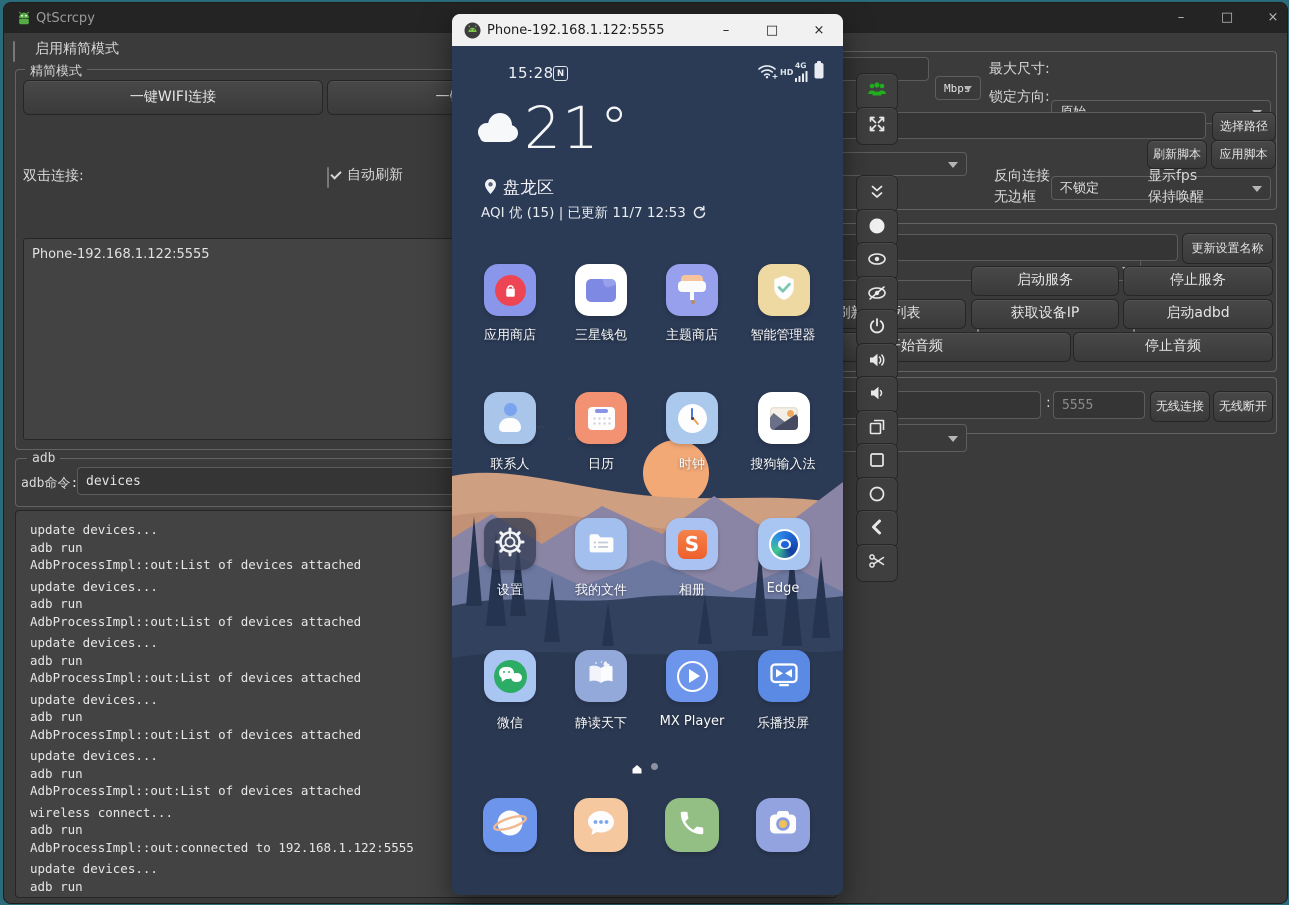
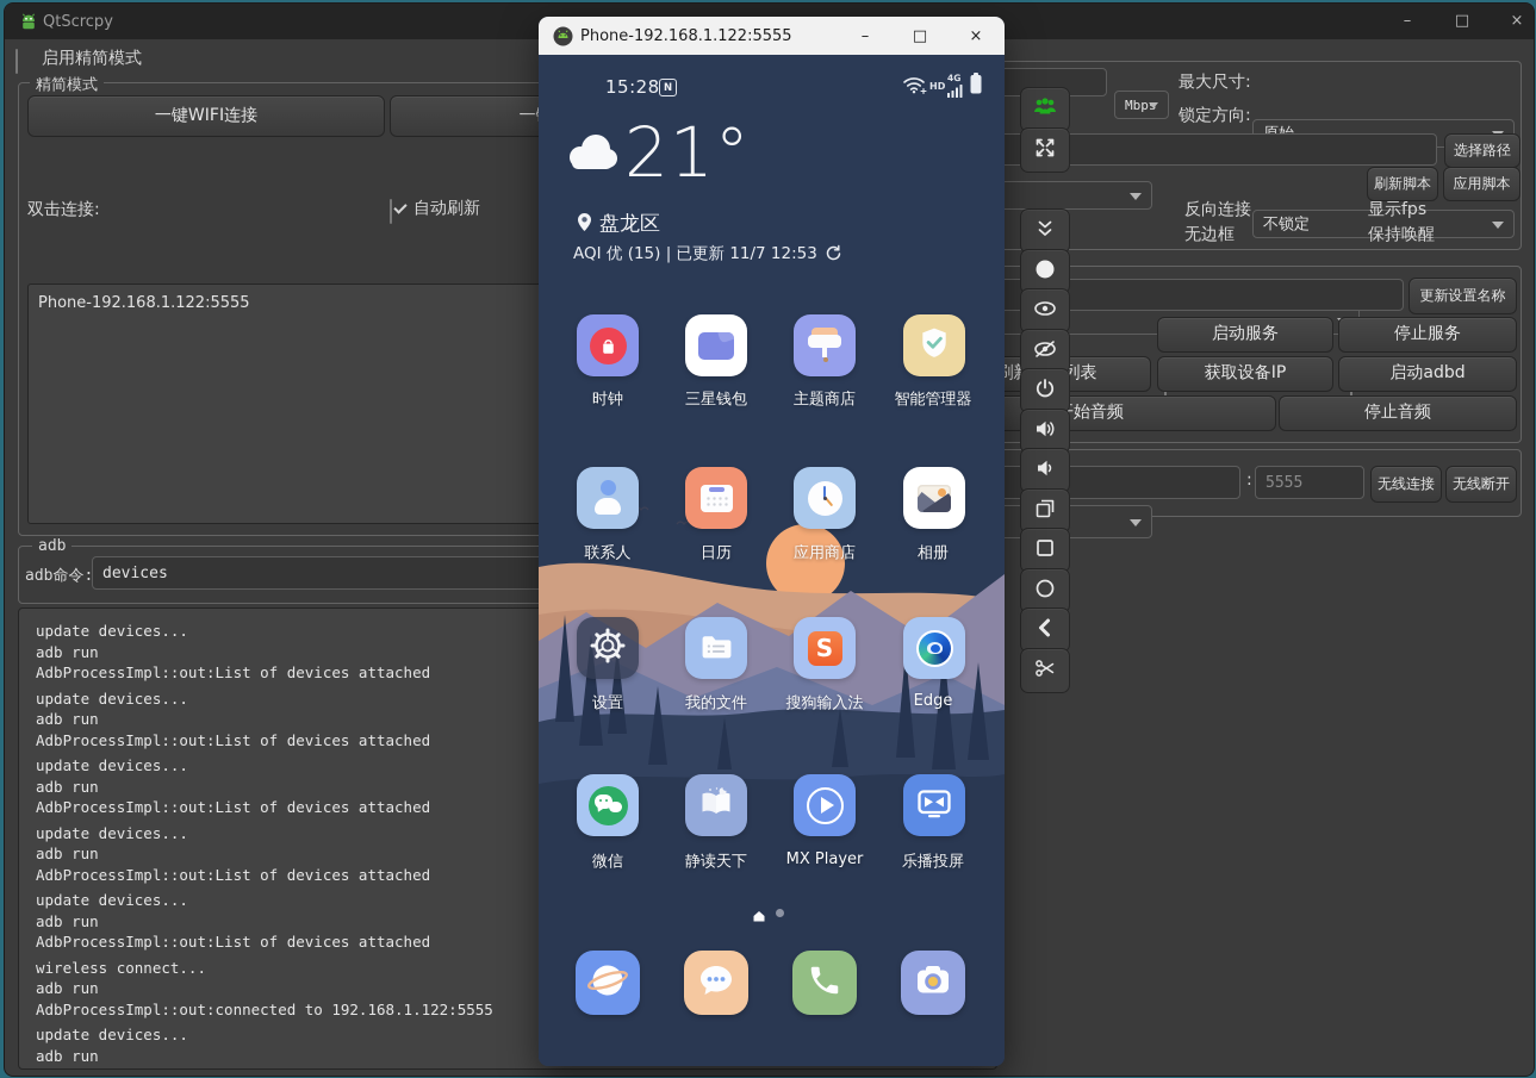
  QtScrcpy
  –
  □
  ×
  启用精简模式
  精简模式
  一键WIFI连接
  双击连接:
  自动刷新
  Phone-192.168.1.122:5555
  adb
  adb命令:
  devices
  update devices...
  adb run
  AdbProcessImpl::out:List of devices attached
  update devices...
  adb run
  AdbProcessImpl::out:List of devices attached
  update devices...
  adb run
  AdbProcessImpl::out:List of devices attached
  update devices...
  adb run
  AdbProcessImpl::out:List of devices attached
  update devices...
  adb run
  AdbProcessImpl::out:List of devices attached
  wireless connect...
  adb run
  AdbProcessImpl::out:connected to 192.168.1.122:5555
  update devices...
  adb run
  Mbps
  最大尺寸:
  锁定方向:
  不锁定
  选择路径
  刷新脚本
  应用脚本
  反向连接
  显示fps
  无边框
  保持唤醒
  更新设置名称
  启动服务
  停止服务
  获取设备IP
  启动adbd
  始音频
  停止音频
  :
  5555
  无线连接
  无线断开
  Phone-192.168.1.122:5555
  –
  □
  ×
  15:28
  N
  HD
  4G
  21°
  盘龙区
  AQI 优 (15) | 已更新 11/7 12:53
- 应用商店
+ 时钟
  三星钱包
  主题商店
  智能管理器
  联系人
  日历
- 时钟
+ 应用商店
- 搜狗输入法
+ 相册
  S
  设置
  我的文件
- 相册
+ 搜狗输入法
  Edge
  微信
  静读天下
  MX Player
  乐播投屏
